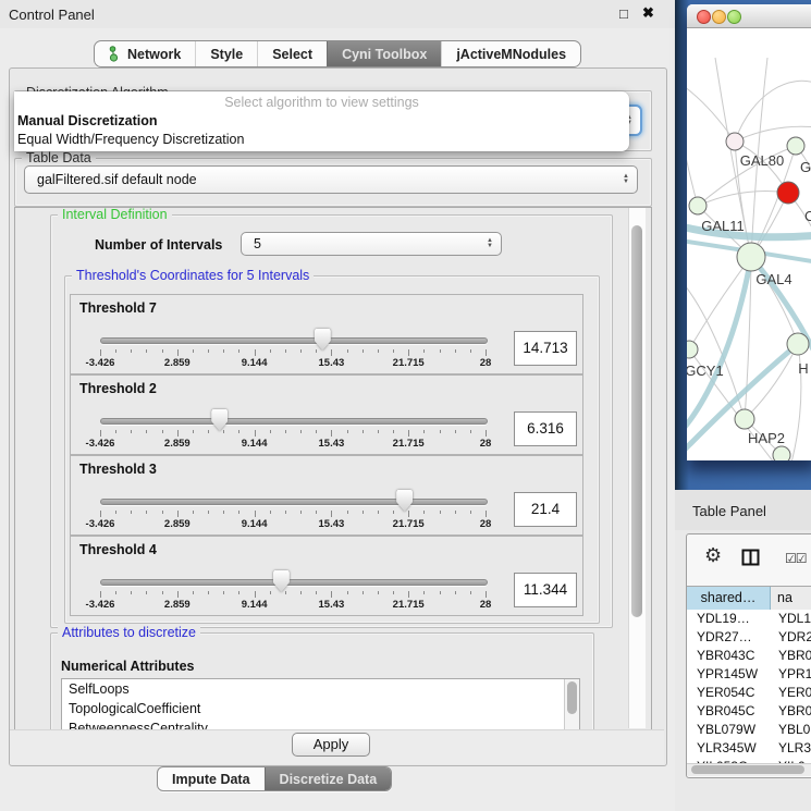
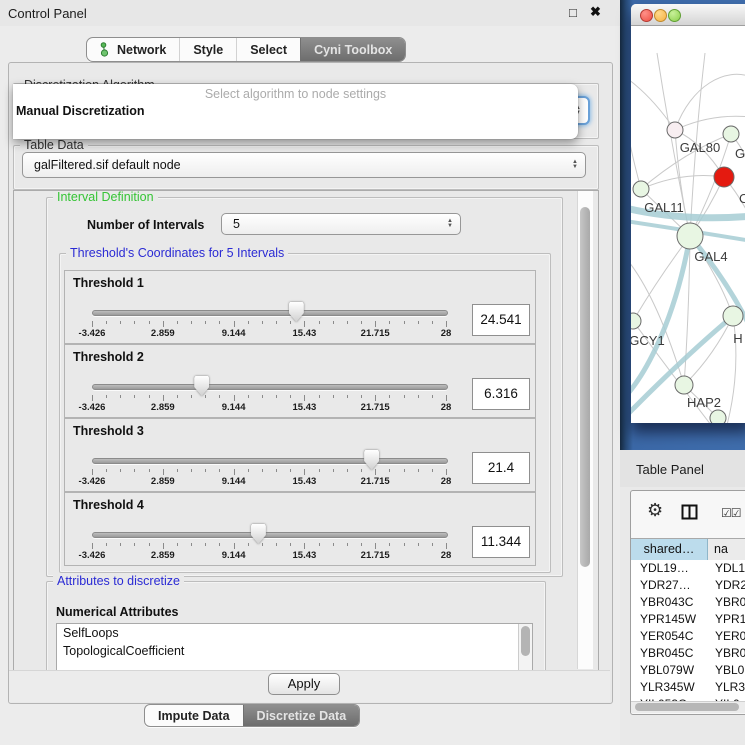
  Control Panel
  □
  ✖
  Network
  Style
  Select
  Cyni Toolbox
- jActiveMNodules
- Select algorithm to view settings
+ Select algorithm to node settings
  Manual Discretization
- Equal Width/Frequency Discretization
  Table Data
  galFiltered.sif default node
  Interval Definition
  Number of Intervals
  5
  Threshold's Coordinates for 5 Intervals
- Threshold 7
+ Threshold 1
  -3.426
  2.859
  9.144
  15.43
  21.715
  28
- 14.713
+ 24.541
  Threshold 2
  -3.426
  2.859
  9.144
  15.43
  21.715
  28
  6.316
  Threshold 3
  -3.426
  2.859
  9.144
  15.43
  21.715
  28
  21.4
  Threshold 4
  -3.426
  2.859
  9.144
  15.43
  21.715
  28
  11.344
  Attributes to discretize
  Numerical Attributes
  SelfLoops
  TopologicalCoefficient
- BetweennessCentrality
  Apply
  Impute Data
  Discretize Data
  GAL80
  C
  GAL11
  GAL4
  GCY1
  H
  HAP2
  Table Panel
  ⚙
  ☑☑
  shared…
  na
  YDL19…
  YDL1
  YDR27…
  YDR2
  YBR043C
  YBR0
  YPR145W
  YPR1
  YER054C
  YER0
  YBR045C
  YBR0
  YBL079W
  YBL0
  YLR345W
  YLR3
